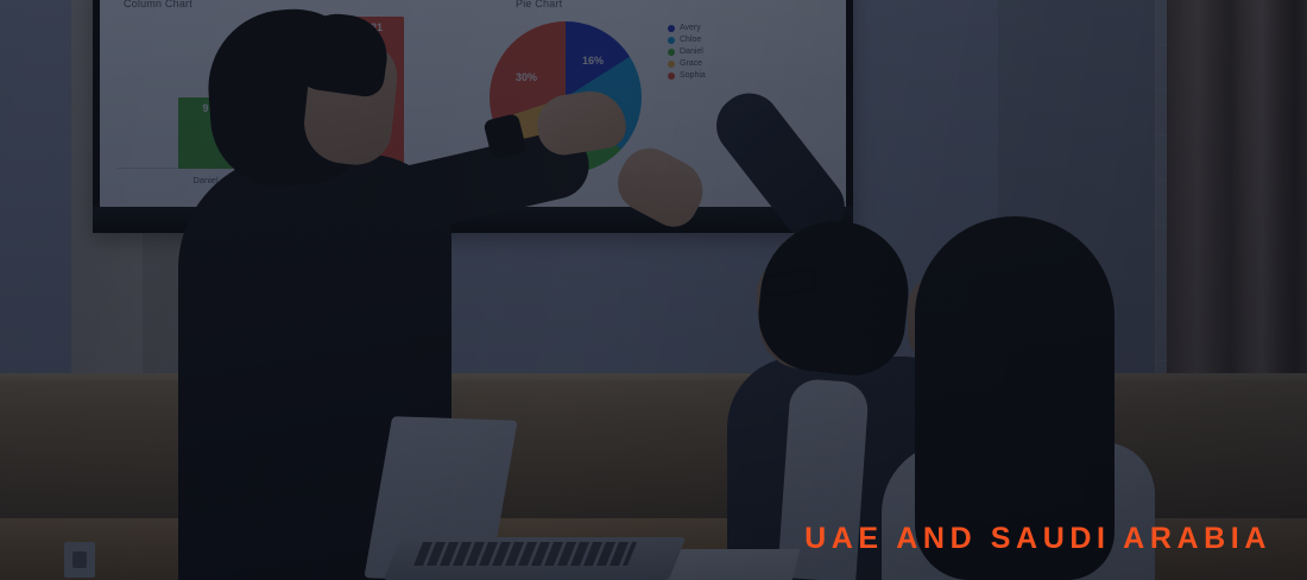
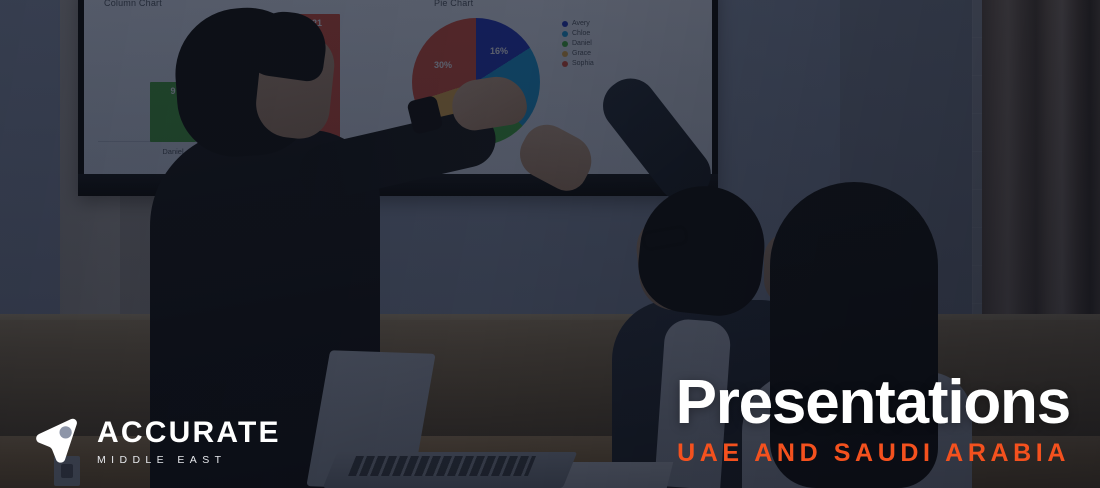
+ ACCURATE
+ MIDDLE EAST
+ Presentations
  UAE AND SAUDI ARABIA
